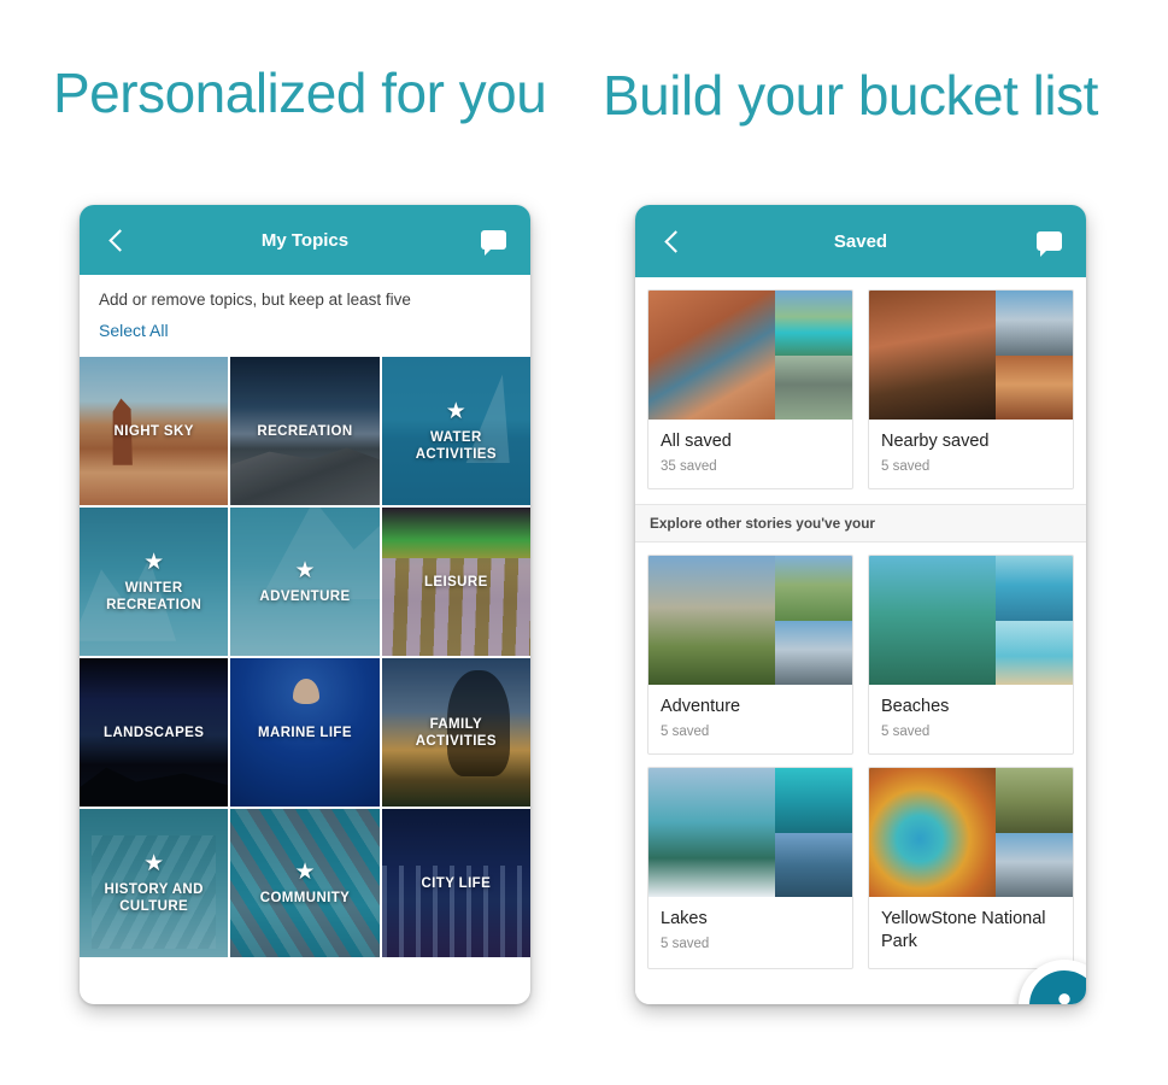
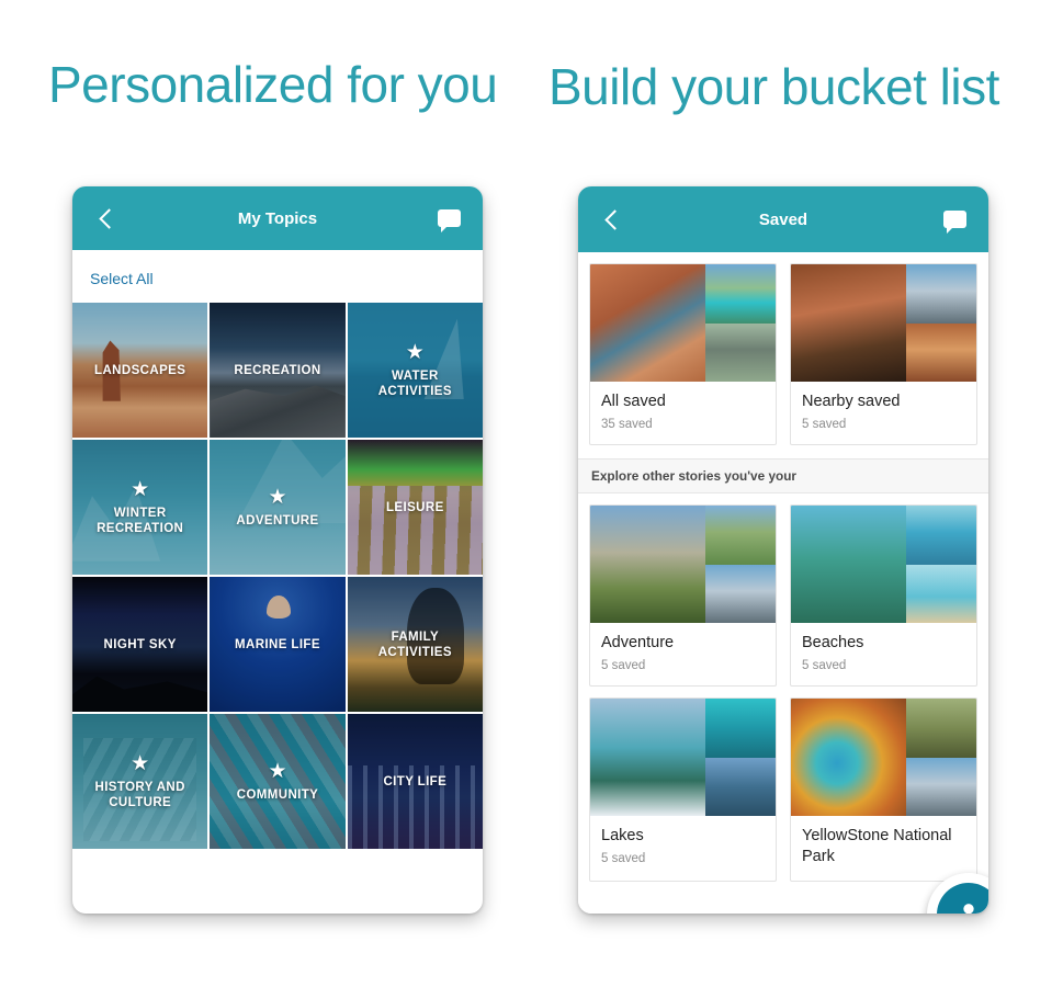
  Personalized for you
  Build your bucket list
  My Topics
- Add or remove topics, but keep at least five
  Select All
- NIGHT SKY
+ LANDSCAPES
  RECREATION
  ★
  WATER
  ACTIVITIES
  ★
  WINTER
  RECREATION
  ★
  ADVENTURE
  LEISURE
- LANDSCAPES
+ NIGHT SKY
  MARINE LIFE
  FAMILY
  ACTIVITIES
  ★
  HISTORY AND
  CULTURE
  ★
  COMMUNITY
  CITY LIFE
  Saved
  All saved
  35 saved
  Nearby saved
  5 saved
  Explore other stories you've your
  Adventure
  5 saved
  Beaches
  5 saved
  Lakes
  5 saved
  YellowStone National Park
